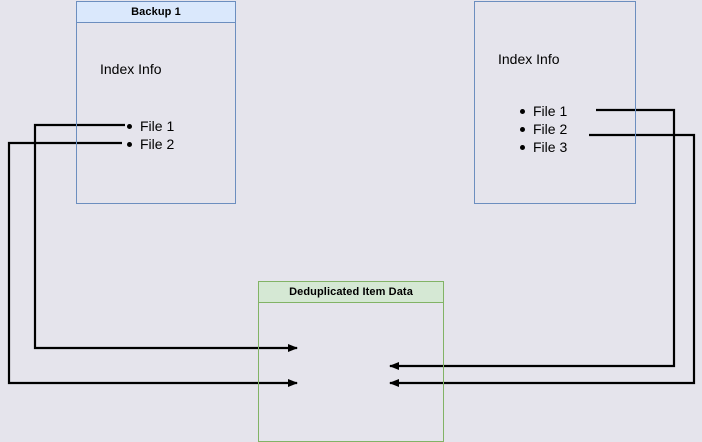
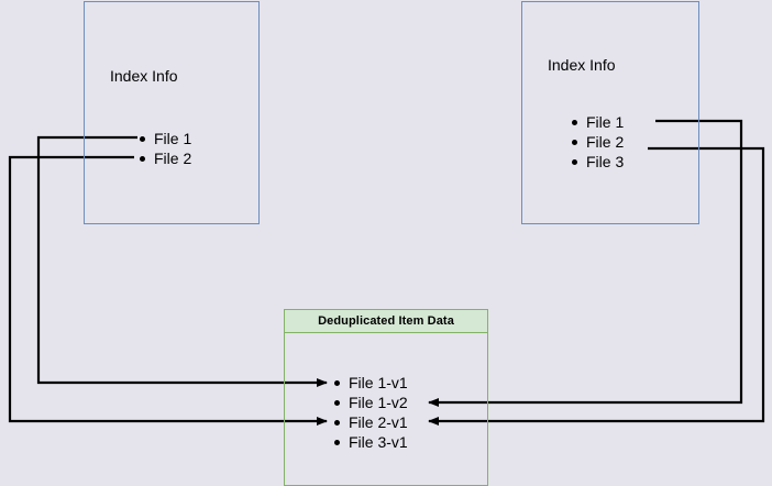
- Backup 1
  Index Info
  File 1
  File 2
  Index Info
  File 1
  File 2
  File 3
  Deduplicated Item Data
+ File 1-v1
+ File 1-v2
+ File 2-v1
+ File 3-v1
